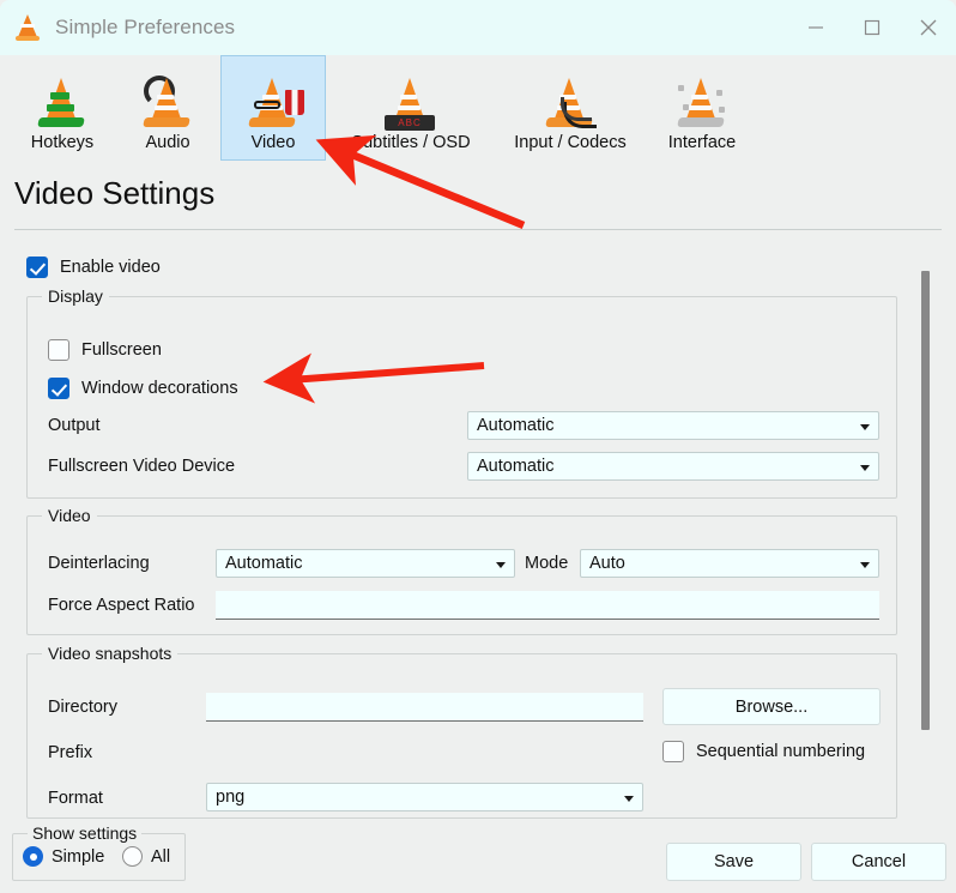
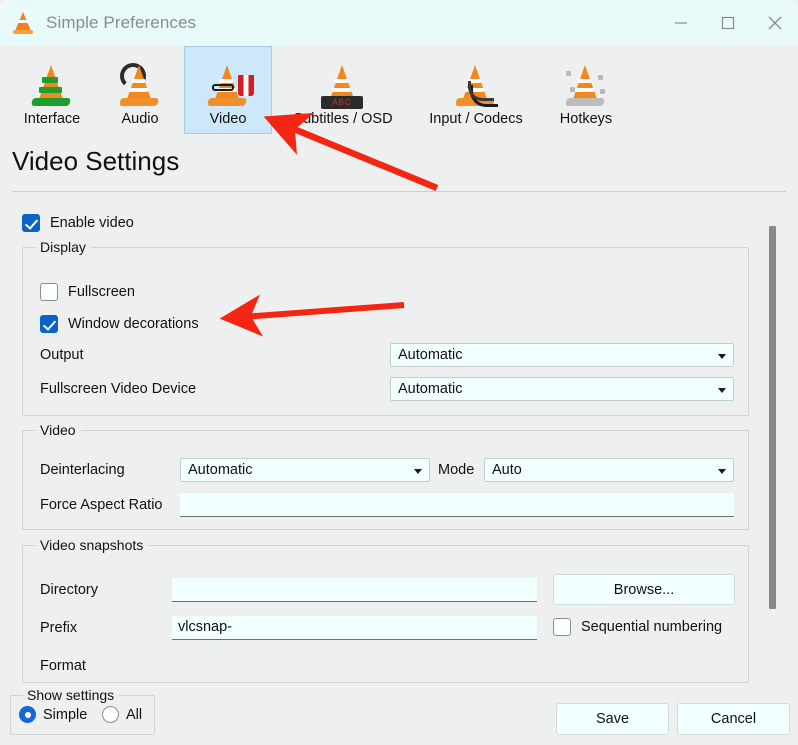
  Simple Preferences
- Hotkeys
+ Interface
  Audio
  Video
  ABC
  Subtitles / OSD
  Input / Codecs
- Interface
+ Hotkeys
  Video Settings
  Enable video
  Display
  Fullscreen
  Window decorations
  Output
  Automatic
  Fullscreen Video Device
  Automatic
  Video
  Deinterlacing
  Automatic
  Mode
  Auto
  Force Aspect Ratio
  Video snapshots
  Directory
  Browse...
  Prefix
+ vlcsnap-
  Sequential numbering
  Format
- png
  Show settings
  Simple
  All
  Save
  Cancel
